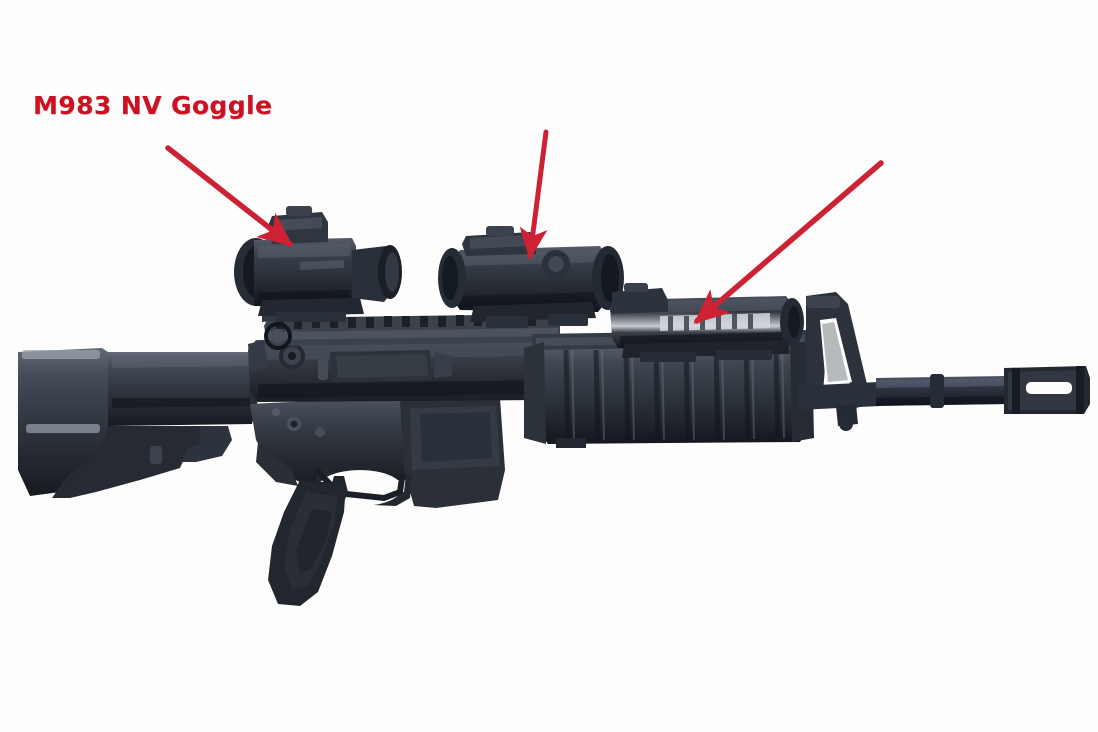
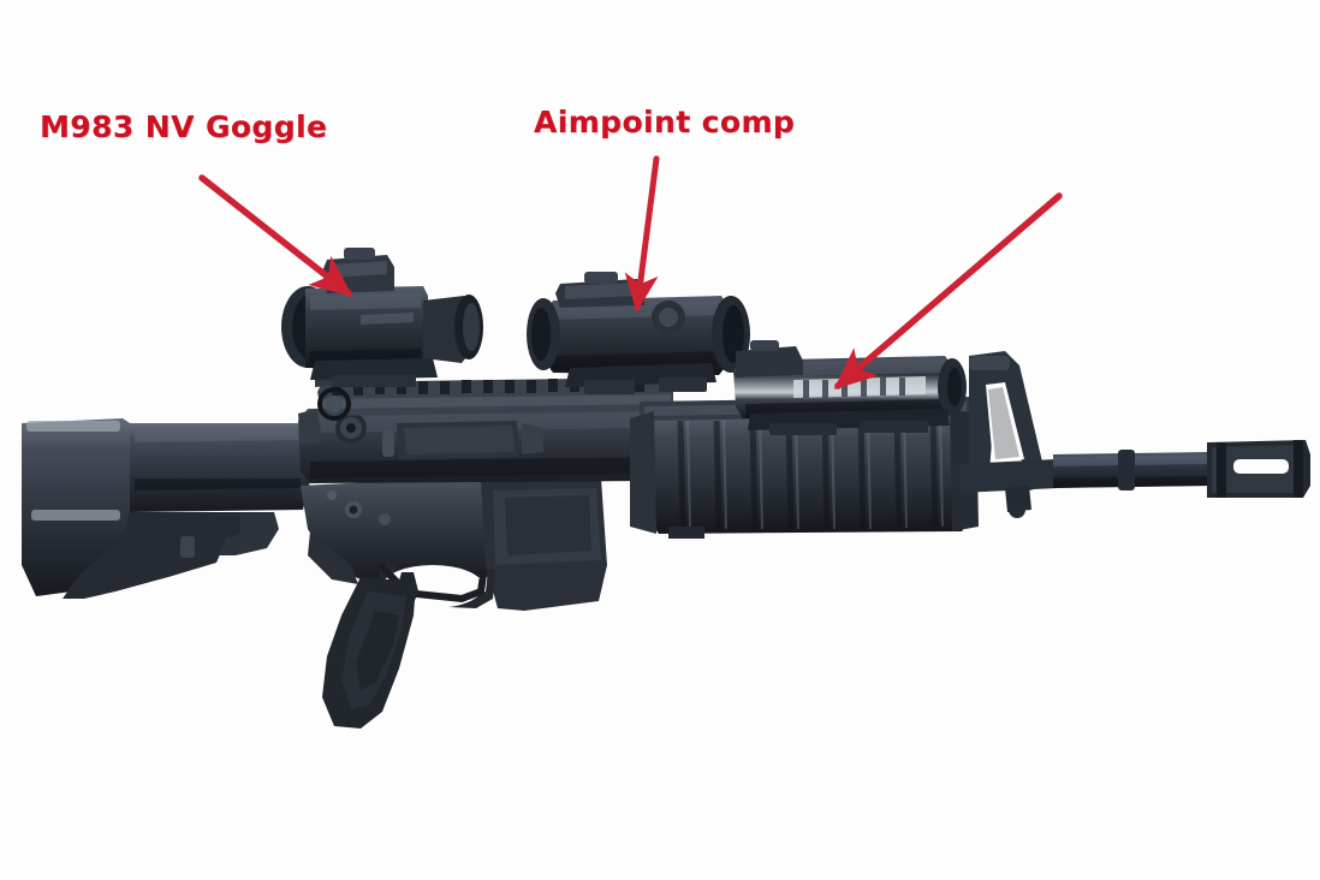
  M983 NV Goggle
+ Aimpoint comp
